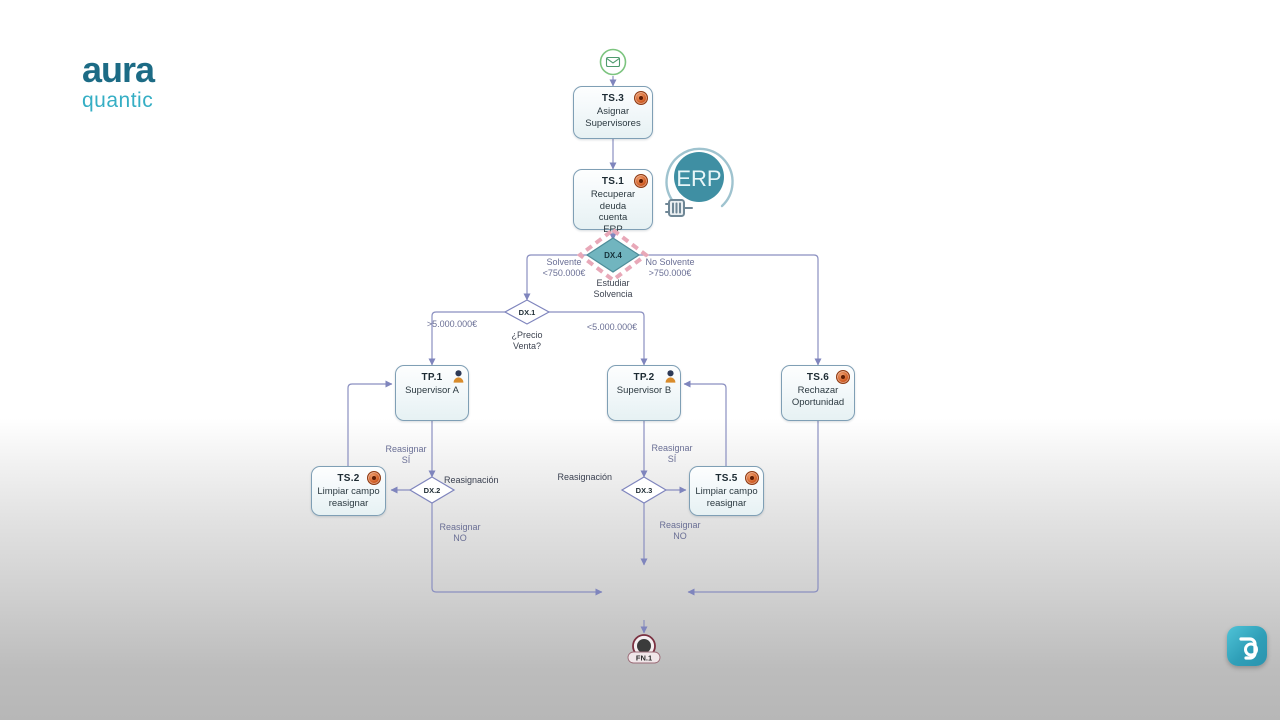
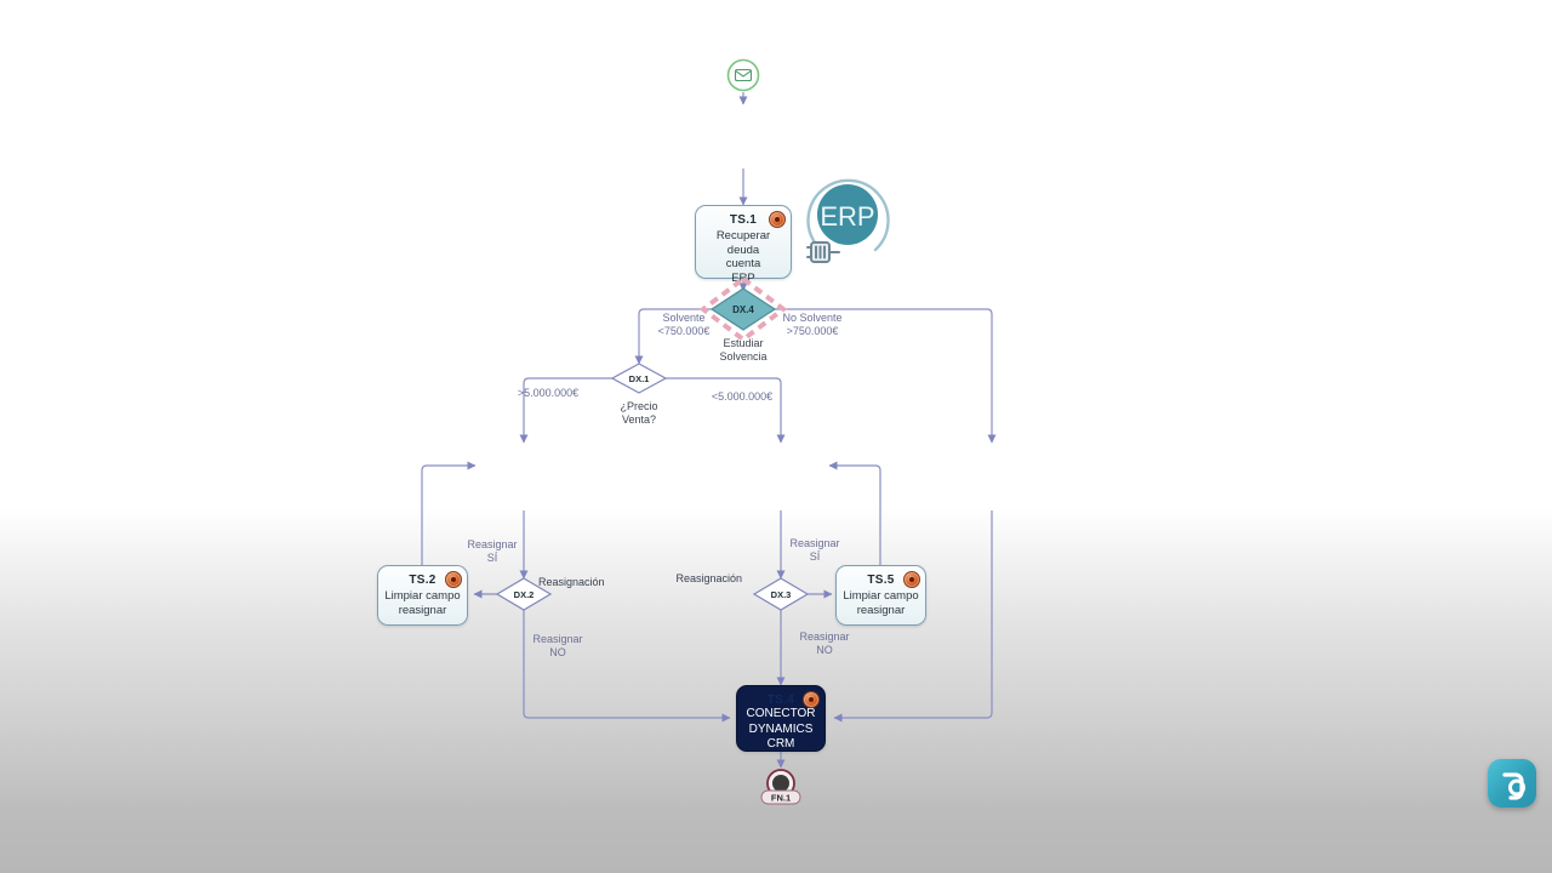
- aura
- quantic
- TS.3
- Asignar
- Supervisores
  TS.1
  Recuperar deuda
  cuenta
  ERP
  ERP
  DX.4
  Estudiar
  Solvencia
  Solvente
  <750.000€
  No Solvente
  >750.000€
  DX.1
  ¿Precio
  Venta?
  >5.000.000€
  <5.000.000€
- TP.1
- Supervisor A
- TP.2
- Supervisor B
- TS.6
- Rechazar
- Oportunidad
  TS.2
  Limpiar campo
  reasignar
  TS.5
  Limpiar campo
  reasignar
  DX.2
  DX.3
  Reasignación
  Reasignación
  Reasignar
  SÍ
  Reasignar
  NO
  Reasignar
  SÍ
  Reasignar
  NO
+ TS.4
+ CONECTOR
+ DYNAMICS
+ CRM
  FN.1
